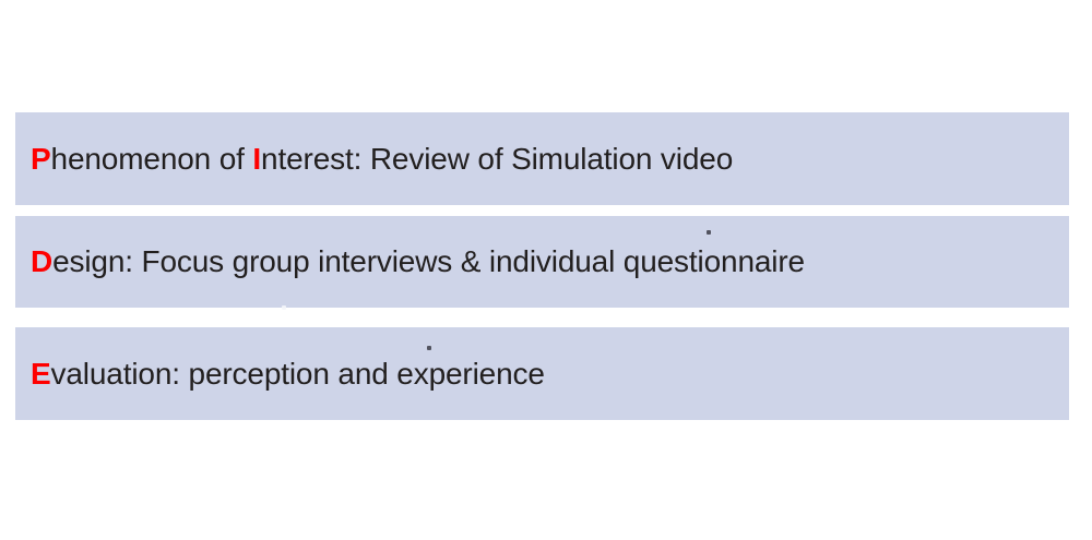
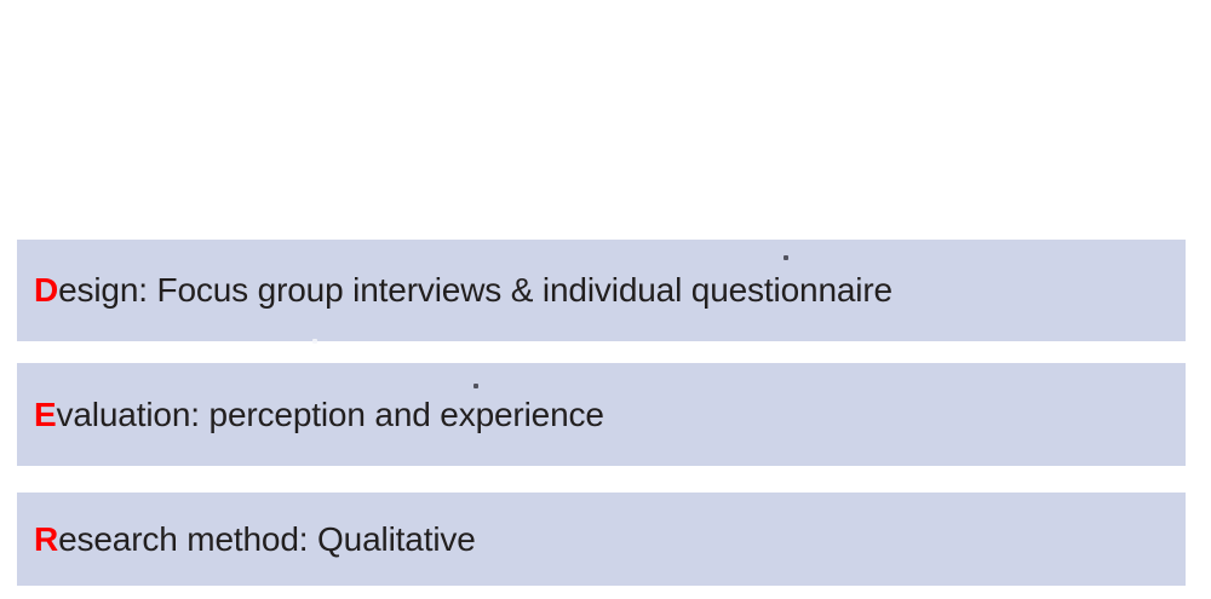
- Phenomenon of Interest: Review of Simulation video
  Design: Focus group interviews & individual questionnaire
  Evaluation: perception and experience
+ Research method: Qualitative
